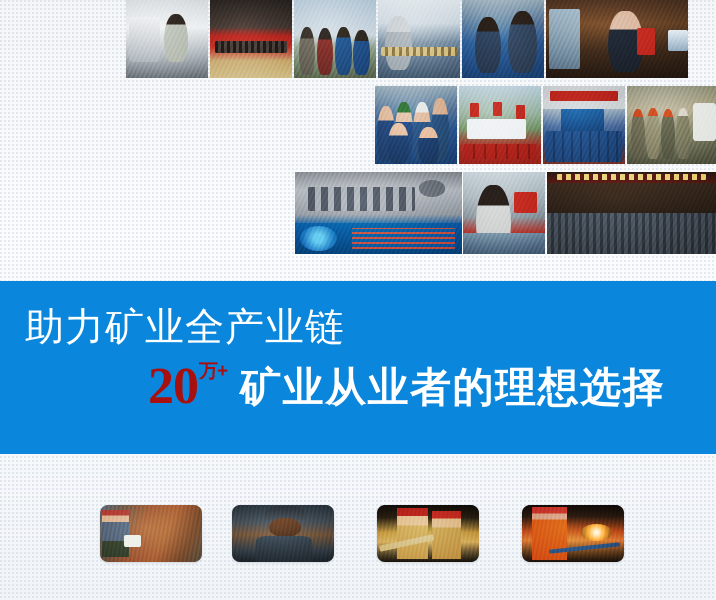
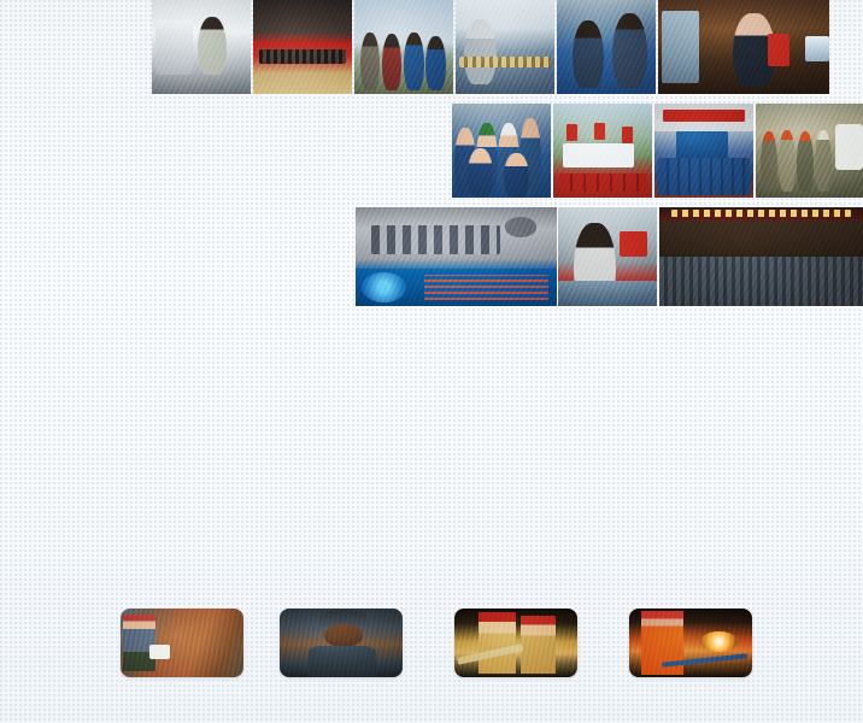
- 助力矿业全产业链
- 20
- 万+
- 矿业从业者的理想选择
